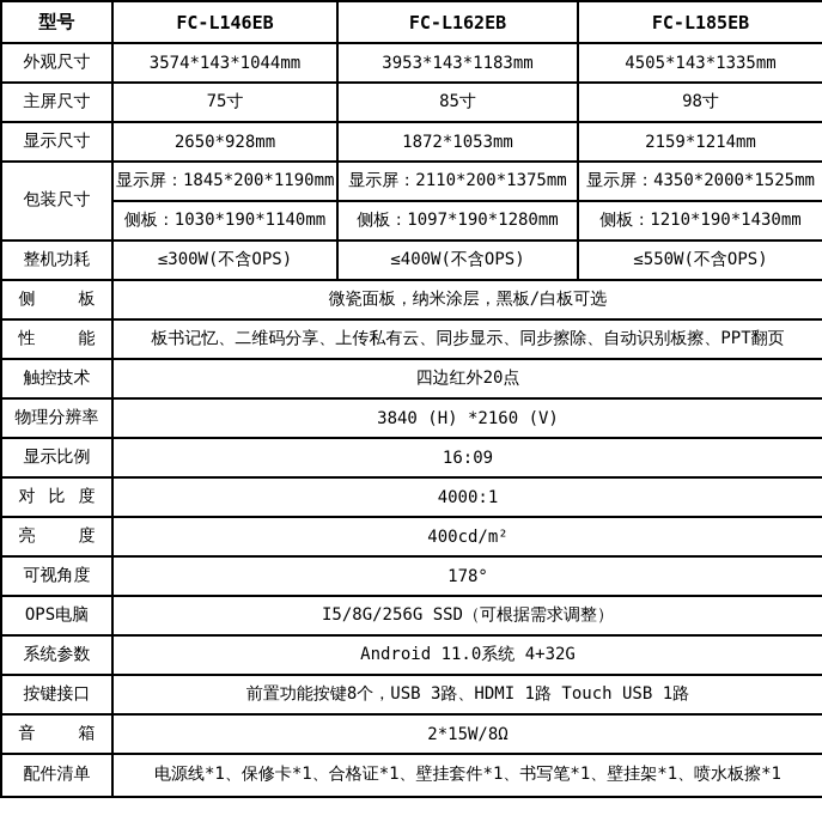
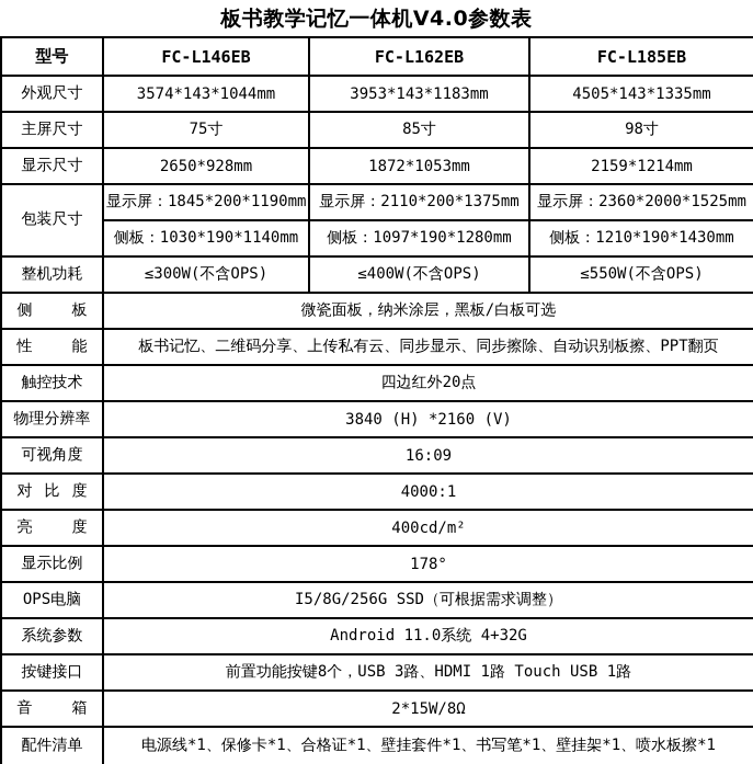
+ 板书教学记忆一体机V4.0参数表
  型号	FC-L146EB	FC-L162EB	FC-L185EB
  外观尺寸	3574*143*1044mm	3953*143*1183mm	4505*143*1335mm
  主屏尺寸	75寸	85寸	98寸
  显示尺寸	2650*928mm	1872*1053mm	2159*1214mm
- 包装尺寸	显示屏：1845*200*1190mm	显示屏：2110*200*1375mm	显示屏：4350*2000*1525mm
+ 包装尺寸	显示屏：1845*200*1190mm	显示屏：2110*200*1375mm	显示屏：2360*2000*1525mm
  侧板：1030*190*1140mm	侧板：1097*190*1280mm	侧板：1210*190*1430mm
  整机功耗	≤300W(不含OPS)	≤400W(不含OPS)	≤550W(不含OPS)
  侧板	微瓷面板，纳米涂层，黑板/白板可选
  性能	板书记忆、二维码分享、上传私有云、同步显示、同步擦除、自动识别板擦、PPT翻页
  触控技术	四边红外20点
  物理分辨率	3840 (H) *2160 (V)
- 显示比例	16:09
+ 可视角度	16:09
  对比度	4000:1
  亮度	400cd/m²
- 可视角度	178°
+ 显示比例	178°
  OPS电脑	I5/8G/256G SSD（可根据需求调整）
  系统参数	Android 11.0系统 4+32G
  按键接口	前置功能按键8个，USB 3路、HDMI 1路 Touch USB 1路
  音箱	2*15W/8Ω
  配件清单	电源线*1、保修卡*1、合格证*1、壁挂套件*1、书写笔*1、壁挂架*1、喷水板擦*1
